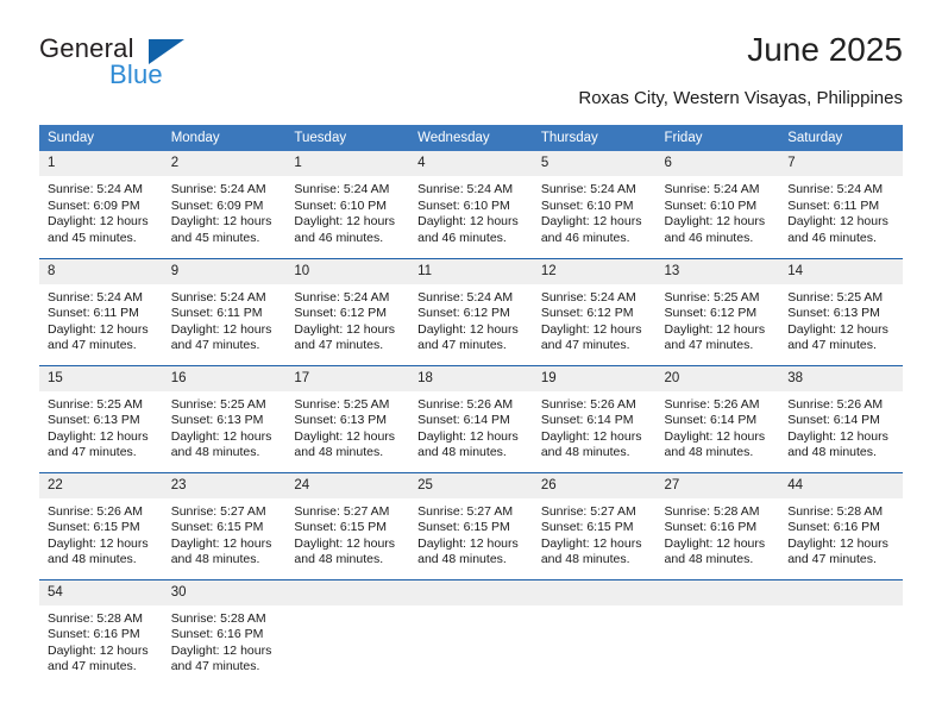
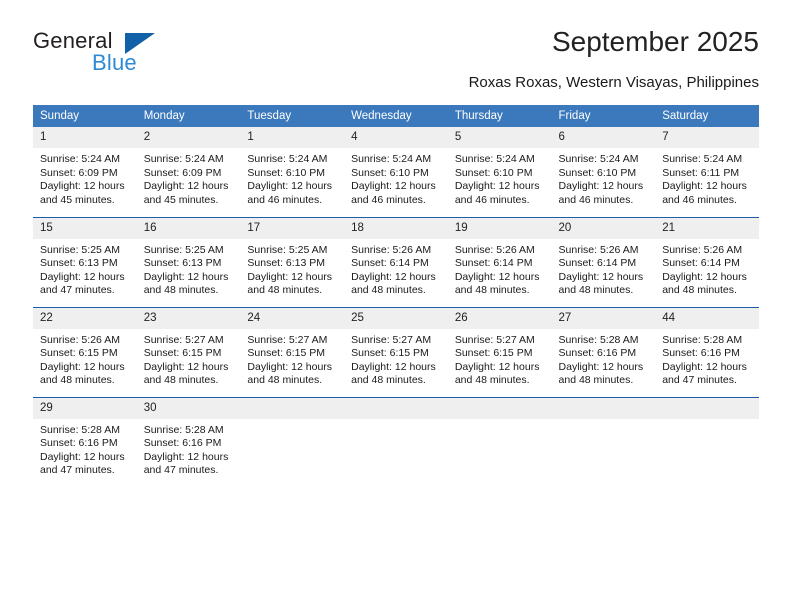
  General
  Blue
- June 2025
+ September 2025
- Roxas City, Western Visayas, Philippines
+ Roxas Roxas, Western Visayas, Philippines
  Sunday	Monday	Tuesday	Wednesday	Thursday	Friday	Saturday
  1Sunrise: 5:24 AMSunset: 6:09 PMDaylight: 12 hoursand 45 minutes.	2Sunrise: 5:24 AMSunset: 6:09 PMDaylight: 12 hoursand 45 minutes.	1Sunrise: 5:24 AMSunset: 6:10 PMDaylight: 12 hoursand 46 minutes.	4Sunrise: 5:24 AMSunset: 6:10 PMDaylight: 12 hoursand 46 minutes.	5Sunrise: 5:24 AMSunset: 6:10 PMDaylight: 12 hoursand 46 minutes.	6Sunrise: 5:24 AMSunset: 6:10 PMDaylight: 12 hoursand 46 minutes.	7Sunrise: 5:24 AMSunset: 6:11 PMDaylight: 12 hoursand 46 minutes.
- 8Sunrise: 5:24 AMSunset: 6:11 PMDaylight: 12 hoursand 47 minutes.	9Sunrise: 5:24 AMSunset: 6:11 PMDaylight: 12 hoursand 47 minutes.	10Sunrise: 5:24 AMSunset: 6:12 PMDaylight: 12 hoursand 47 minutes.	11Sunrise: 5:24 AMSunset: 6:12 PMDaylight: 12 hoursand 47 minutes.	12Sunrise: 5:24 AMSunset: 6:12 PMDaylight: 12 hoursand 47 minutes.	13Sunrise: 5:25 AMSunset: 6:12 PMDaylight: 12 hoursand 47 minutes.	14Sunrise: 5:25 AMSunset: 6:13 PMDaylight: 12 hoursand 47 minutes.
- 15Sunrise: 5:25 AMSunset: 6:13 PMDaylight: 12 hoursand 47 minutes.	16Sunrise: 5:25 AMSunset: 6:13 PMDaylight: 12 hoursand 48 minutes.	17Sunrise: 5:25 AMSunset: 6:13 PMDaylight: 12 hoursand 48 minutes.	18Sunrise: 5:26 AMSunset: 6:14 PMDaylight: 12 hoursand 48 minutes.	19Sunrise: 5:26 AMSunset: 6:14 PMDaylight: 12 hoursand 48 minutes.	20Sunrise: 5:26 AMSunset: 6:14 PMDaylight: 12 hoursand 48 minutes.	38Sunrise: 5:26 AMSunset: 6:14 PMDaylight: 12 hoursand 48 minutes.
+ 15Sunrise: 5:25 AMSunset: 6:13 PMDaylight: 12 hoursand 47 minutes.	16Sunrise: 5:25 AMSunset: 6:13 PMDaylight: 12 hoursand 48 minutes.	17Sunrise: 5:25 AMSunset: 6:13 PMDaylight: 12 hoursand 48 minutes.	18Sunrise: 5:26 AMSunset: 6:14 PMDaylight: 12 hoursand 48 minutes.	19Sunrise: 5:26 AMSunset: 6:14 PMDaylight: 12 hoursand 48 minutes.	20Sunrise: 5:26 AMSunset: 6:14 PMDaylight: 12 hoursand 48 minutes.	21Sunrise: 5:26 AMSunset: 6:14 PMDaylight: 12 hoursand 48 minutes.
  22Sunrise: 5:26 AMSunset: 6:15 PMDaylight: 12 hoursand 48 minutes.	23Sunrise: 5:27 AMSunset: 6:15 PMDaylight: 12 hoursand 48 minutes.	24Sunrise: 5:27 AMSunset: 6:15 PMDaylight: 12 hoursand 48 minutes.	25Sunrise: 5:27 AMSunset: 6:15 PMDaylight: 12 hoursand 48 minutes.	26Sunrise: 5:27 AMSunset: 6:15 PMDaylight: 12 hoursand 48 minutes.	27Sunrise: 5:28 AMSunset: 6:16 PMDaylight: 12 hoursand 48 minutes.	44Sunrise: 5:28 AMSunset: 6:16 PMDaylight: 12 hoursand 47 minutes.
- 54Sunrise: 5:28 AMSunset: 6:16 PMDaylight: 12 hoursand 47 minutes.	30Sunrise: 5:28 AMSunset: 6:16 PMDaylight: 12 hoursand 47 minutes.
+ 29Sunrise: 5:28 AMSunset: 6:16 PMDaylight: 12 hoursand 47 minutes.	30Sunrise: 5:28 AMSunset: 6:16 PMDaylight: 12 hoursand 47 minutes.
